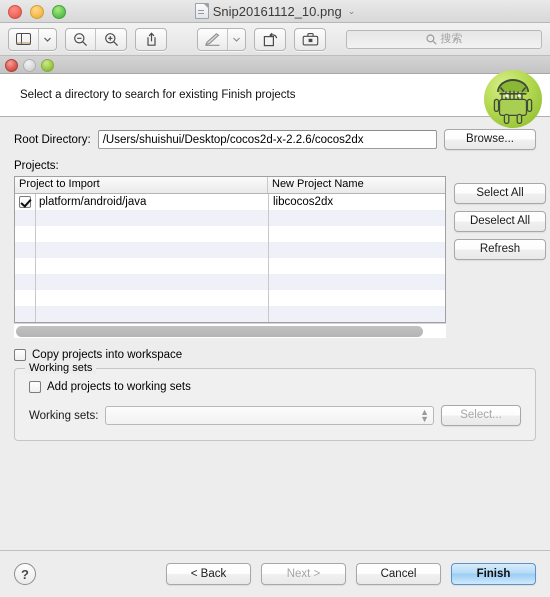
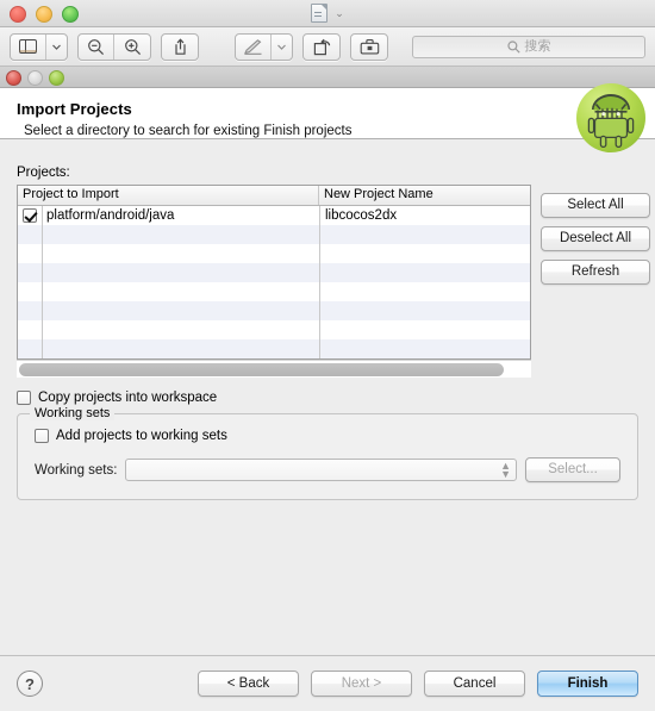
- Snip20161112_10.png
  ⌄
  搜索
+ Import Projects
  Select a directory to search for existing Finish projects
- Root Directory:
- /Users/shuishui/Desktop/cocos2d-x-2.2.6/cocos2dx
- Browse...
  Projects:
  Project to Import
  New Project Name
  platform/android/java
  libcocos2dx
  Select All
  Deselect All
  Refresh
  Copy projects into workspace
  Working sets
  Add projects to working sets
  Working sets:
  ▲
  ▼
  Select...
  ?
  < Back
  Next >
  Cancel
  Finish
